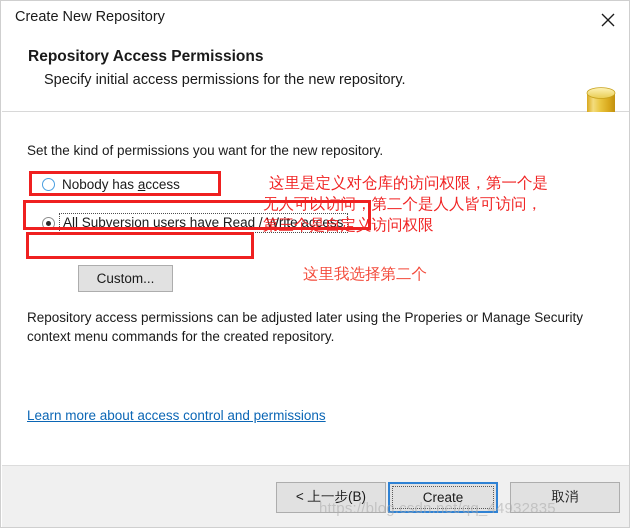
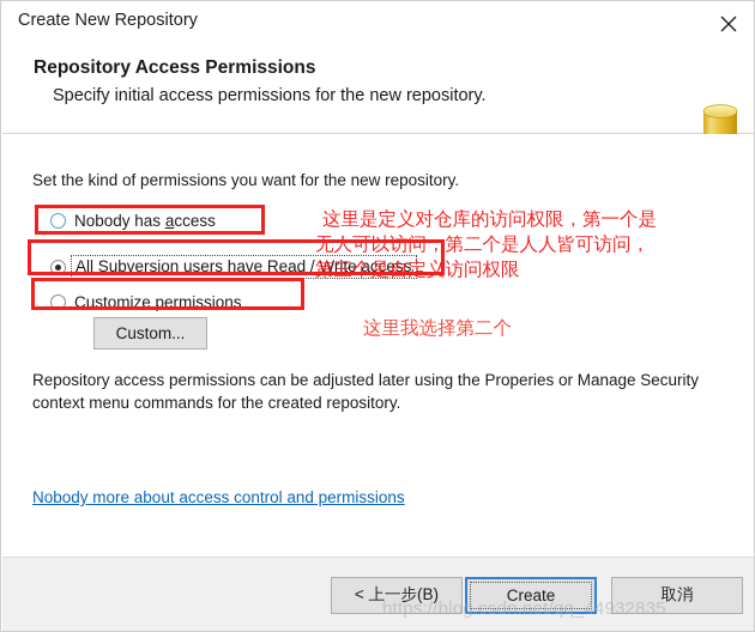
  Create New Repository
  Repository Access Permissions
  Specify initial access permissions for the new repository.
  Set the kind of permissions you want for the new repository.
  Nobody has access
  All Subversion users have Read / Write access
+ Customize permissions
  Custom...
  Repository access permissions can be adjusted later using the Properies or Manage Security context menu commands for the created repository.
- Learn more about access control and permissions
+ Nobody more about access control and permissions
  这里是定义对仓库的访问权限，第一个是
  无人可以访问，第二个是人人皆可访问，
  第三个是自定义访问权限
  这里我选择第二个
  < 上一步(B)
  Create
  取消
  https://blog.csdn.net/qq_44932835
